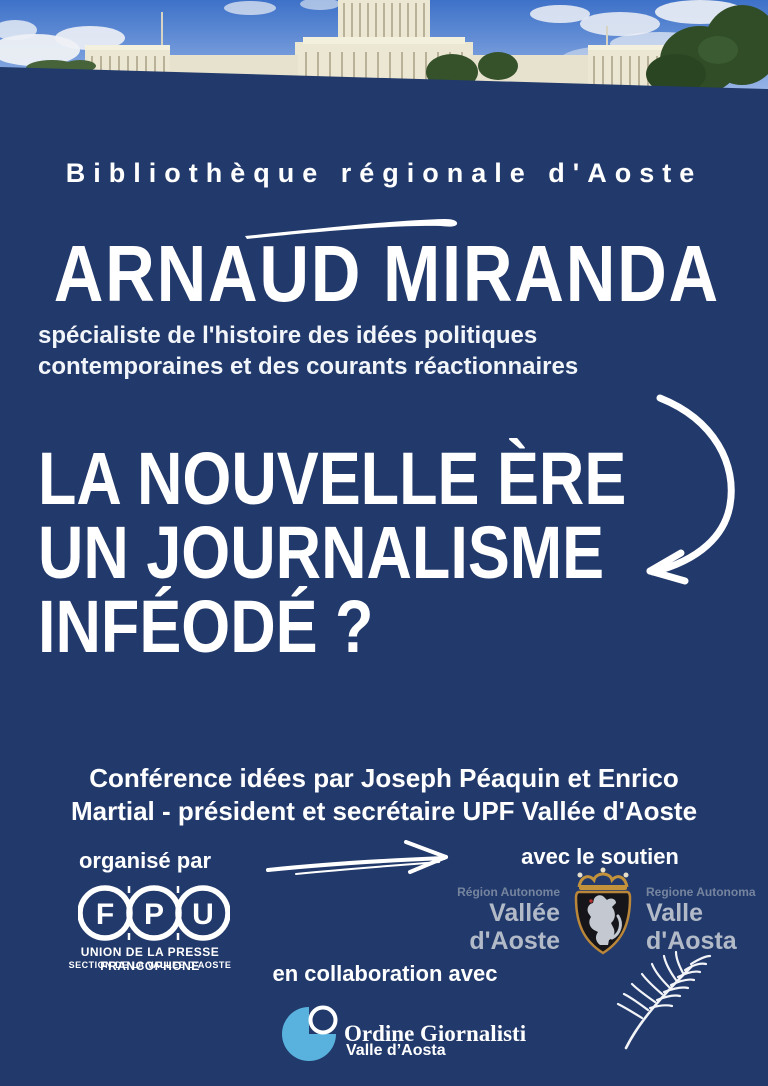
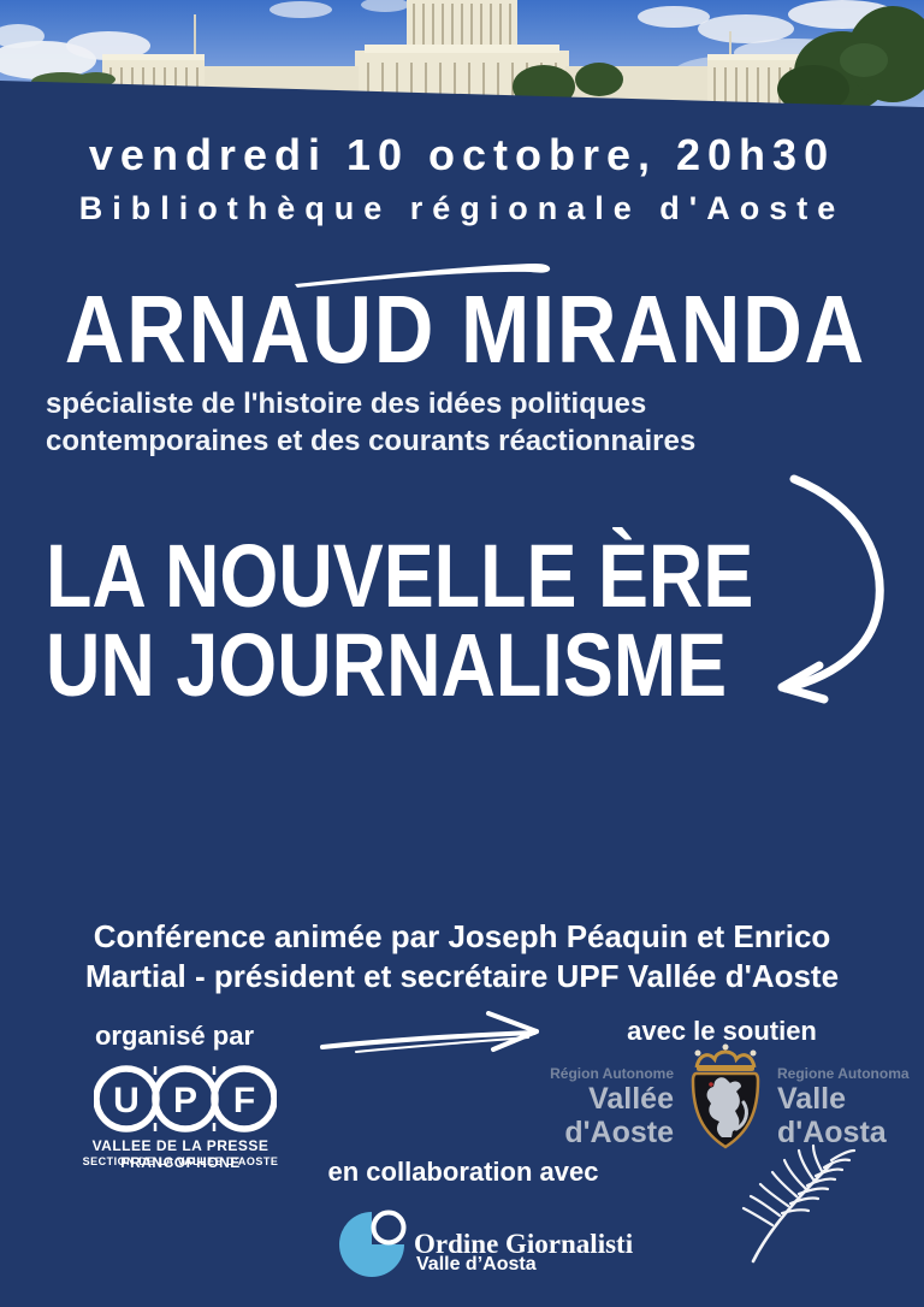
+ vendredi 10 octobre, 20h30
  Bibliothèque régionale d'Aoste
  ARNAUD MIRANDA
  spécialiste de l'histoire des idées politiques
  contemporaines et des courants réactionnaires
  LA NOUVELLE ÈRE
  UN JOURNALISME
- INFÉODÉ ?
- Conférence idées par Joseph Péaquin et Enrico
+ Conférence animée par Joseph Péaquin et Enrico
  Martial - président et secrétaire UPF Vallée d'Aoste
  organisé par
- F
+ U
  P
- U
+ F
- UNION DE LA PRESSE FRANCOPHONE
+ VALLEE DE LA PRESSE FRANCOPHONE
  SECTION DE LA VALLEE D'AOSTE
  avec le soutien
  Région Autonome
  Vallée d'Aoste
  Regione Autonoma
  Valle d'Aosta
  en collaboration avec
  Ordine Giornalisti
  Valle d’Aosta
